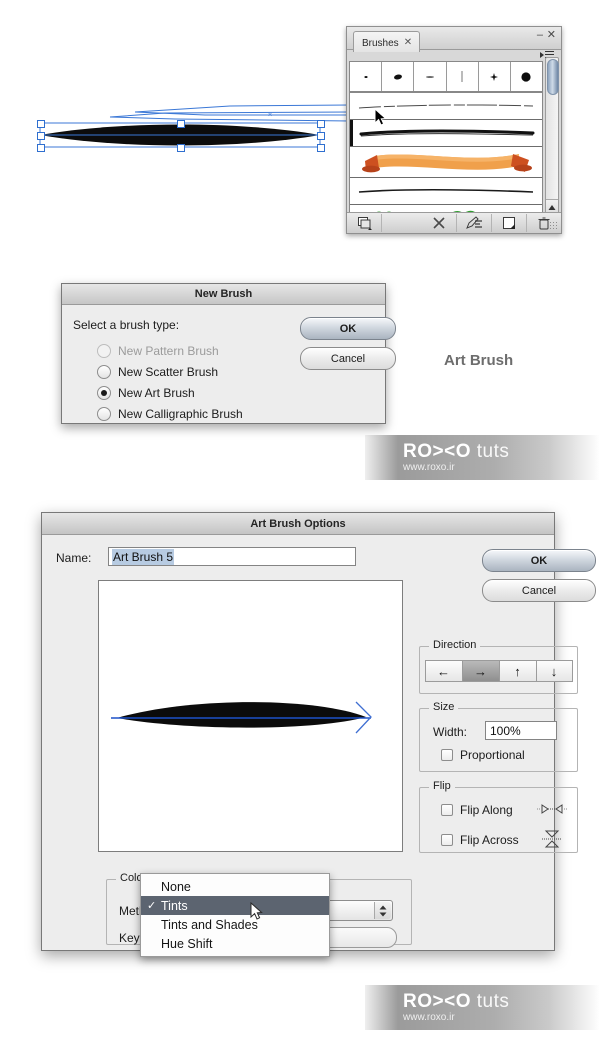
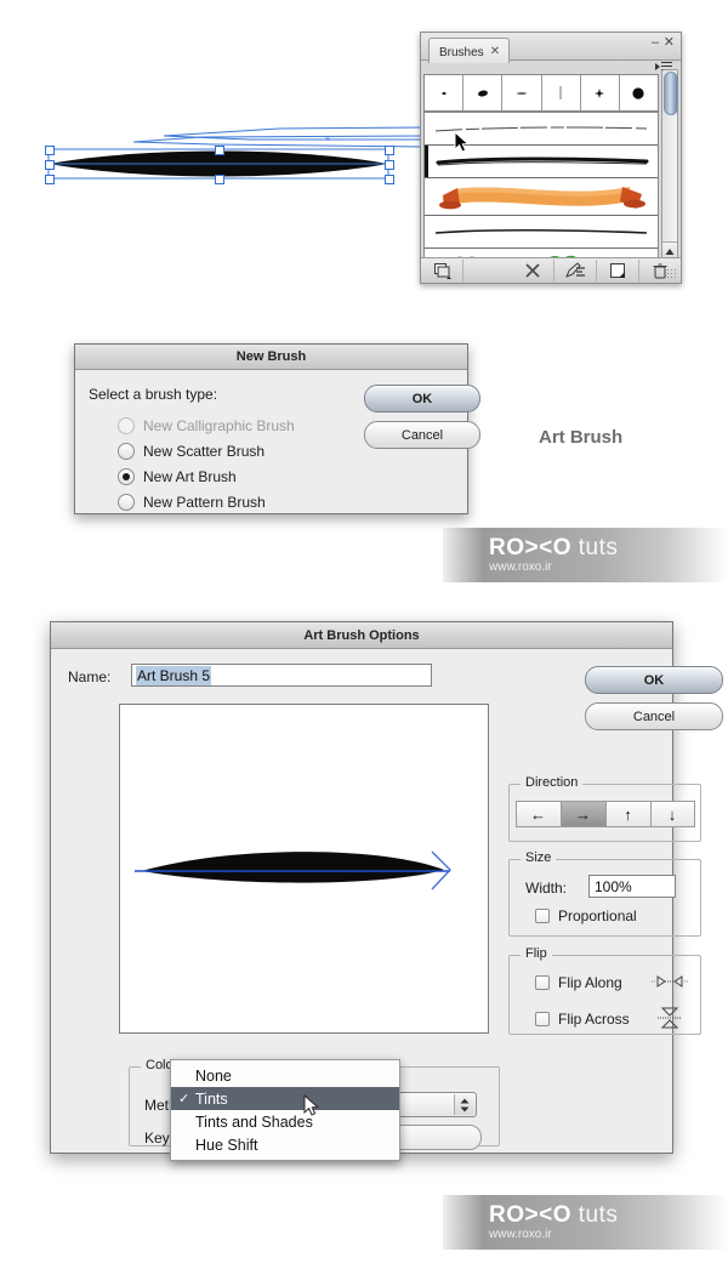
  Brushes
  ✕
  –
  ✕
  New Brush
  Select a brush type:
- New Pattern Brush
+ New Calligraphic Brush
  New Scatter Brush
  New Art Brush
- New Calligraphic Brush
+ New Pattern Brush
  OK
  Cancel
  Art Brush
  RO><O tuts
  www.roxo.ir
  Art Brush Options
  Name:
  Art Brush 5
  OK
  Cancel
  Direction
  ←
  →
  ↑
  ↓
  Size
  Width:
  100%
  Proportional
  Flip
  Flip Along
  Flip Across
  None
  ✓
  Tints
  Tints and Shades
  Hue Shift
  RO><O tuts
  www.roxo.ir
